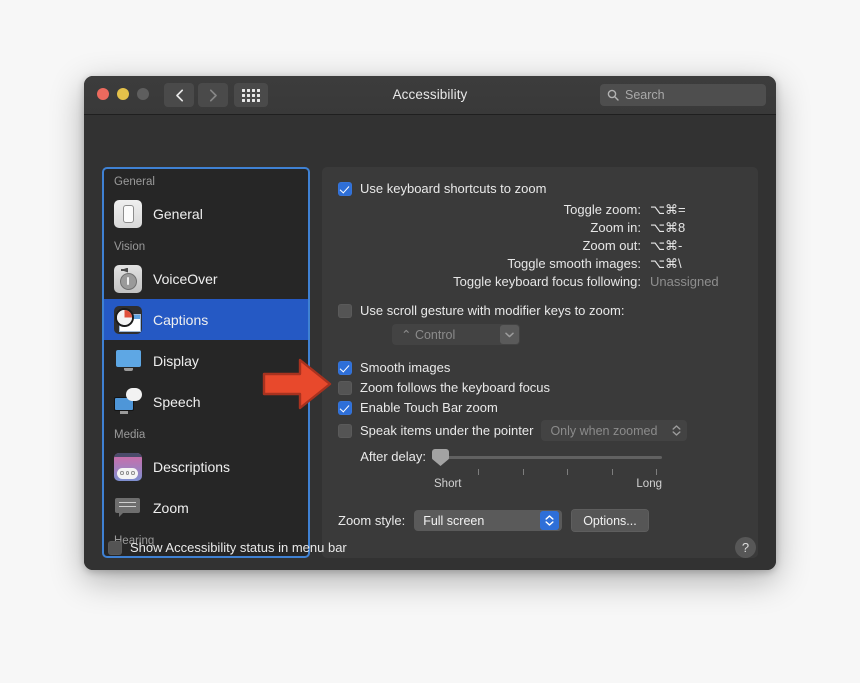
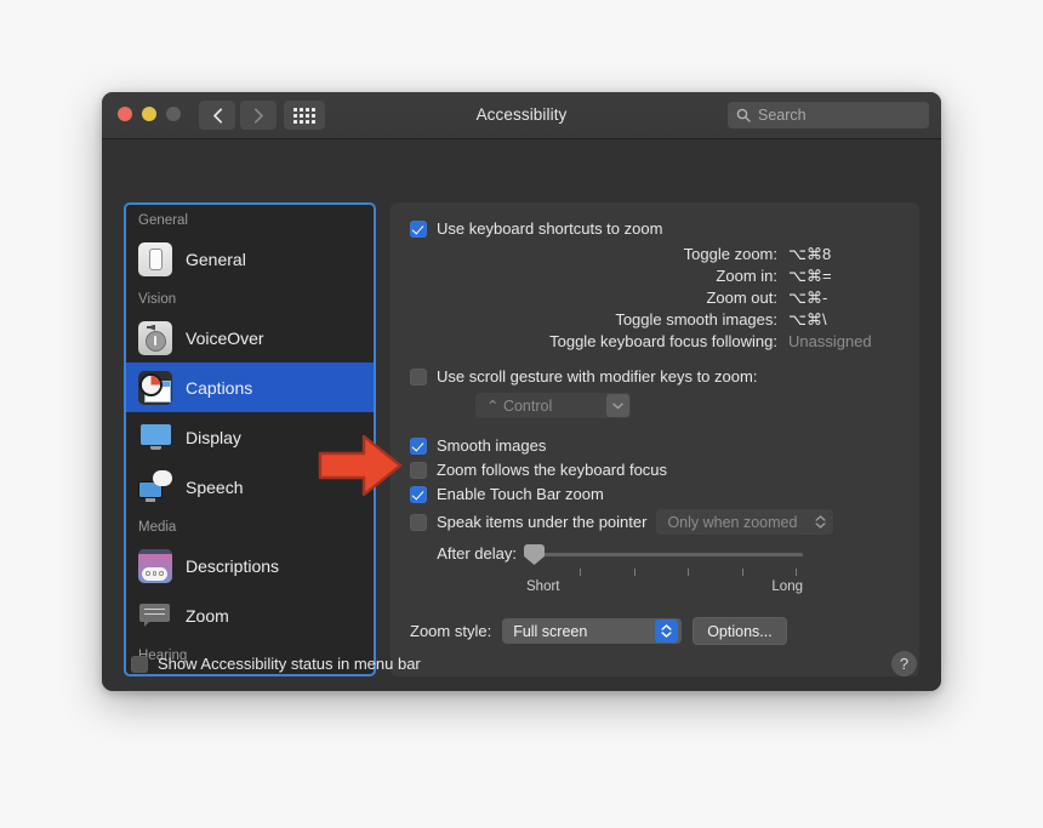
  Accessibility
  Search
  General
  General
  Vision
  VoiceOver
  Captions
  Display
  Speech
  Media
  Descriptions
  Zoom
  earing
  Use keyboard shortcuts to zoom
  Toggle zoom:
- ⌥⌘=
+ ⌥⌘8
  Zoom in:
- ⌥⌘8
+ ⌥⌘=
  Zoom out:
  ⌥⌘-
  Toggle smooth images:
  ⌥⌘\
  Toggle keyboard focus following:
  Unassigned
  Use scroll gesture with modifier keys to zoom:
  ⌃ Control
  Smooth images
  Zoom follows the keyboard focus
  Enable Touch Bar zoom
  Speak items under the pointer
  Only when zoomed
  After delay:
  Short
  Long
  Zoom style:
  Full screen
  Options...
  Show Accessibility status in menu bar
  ?
